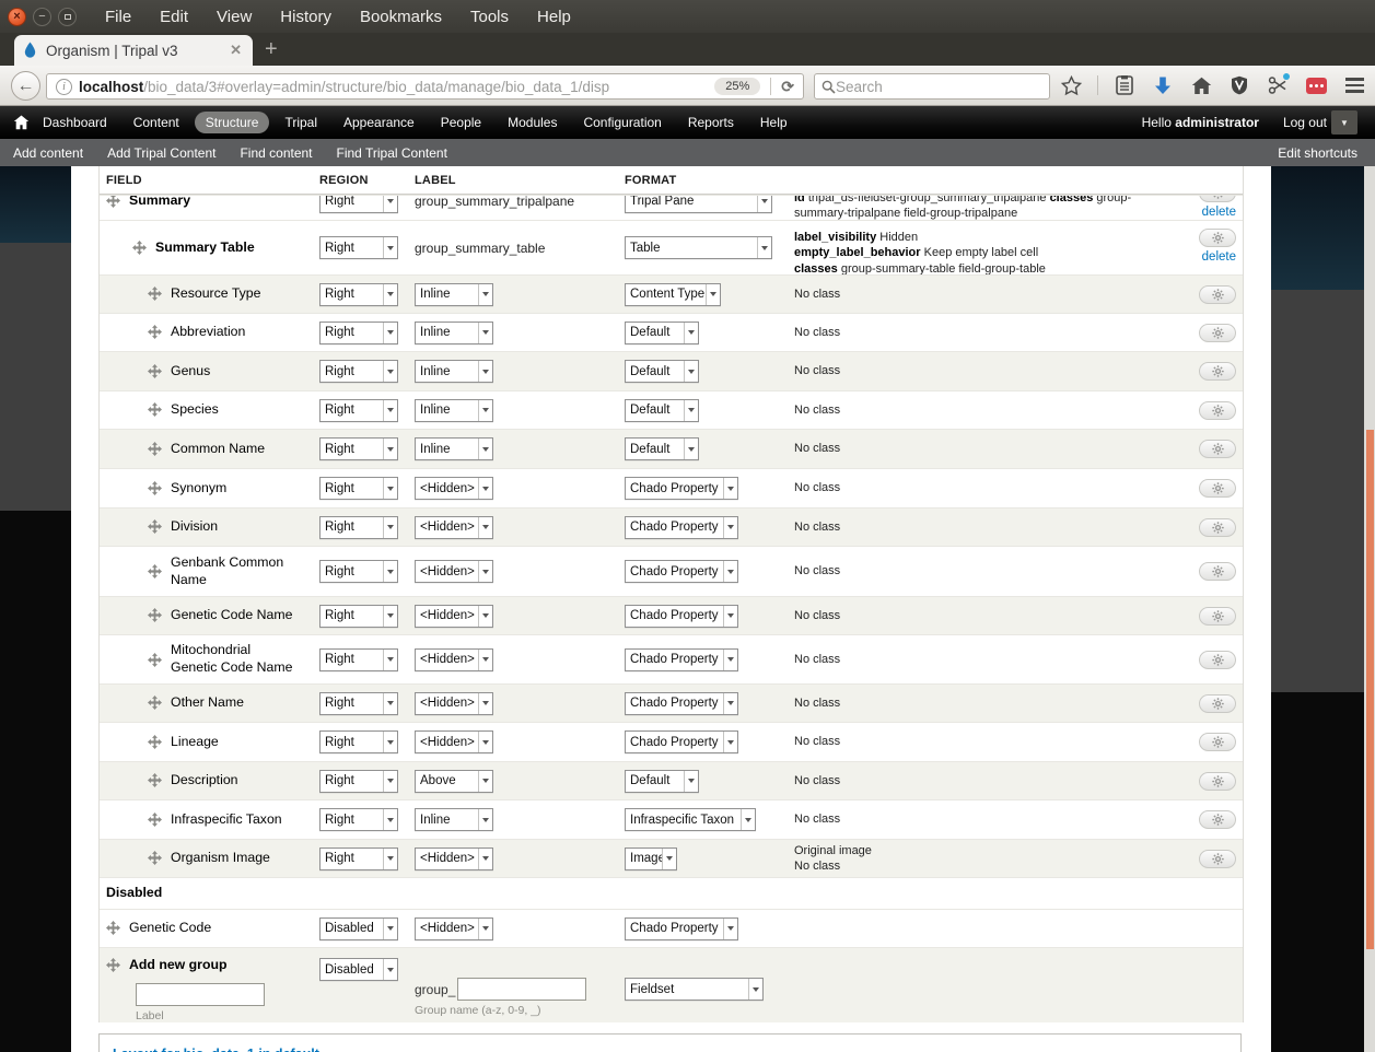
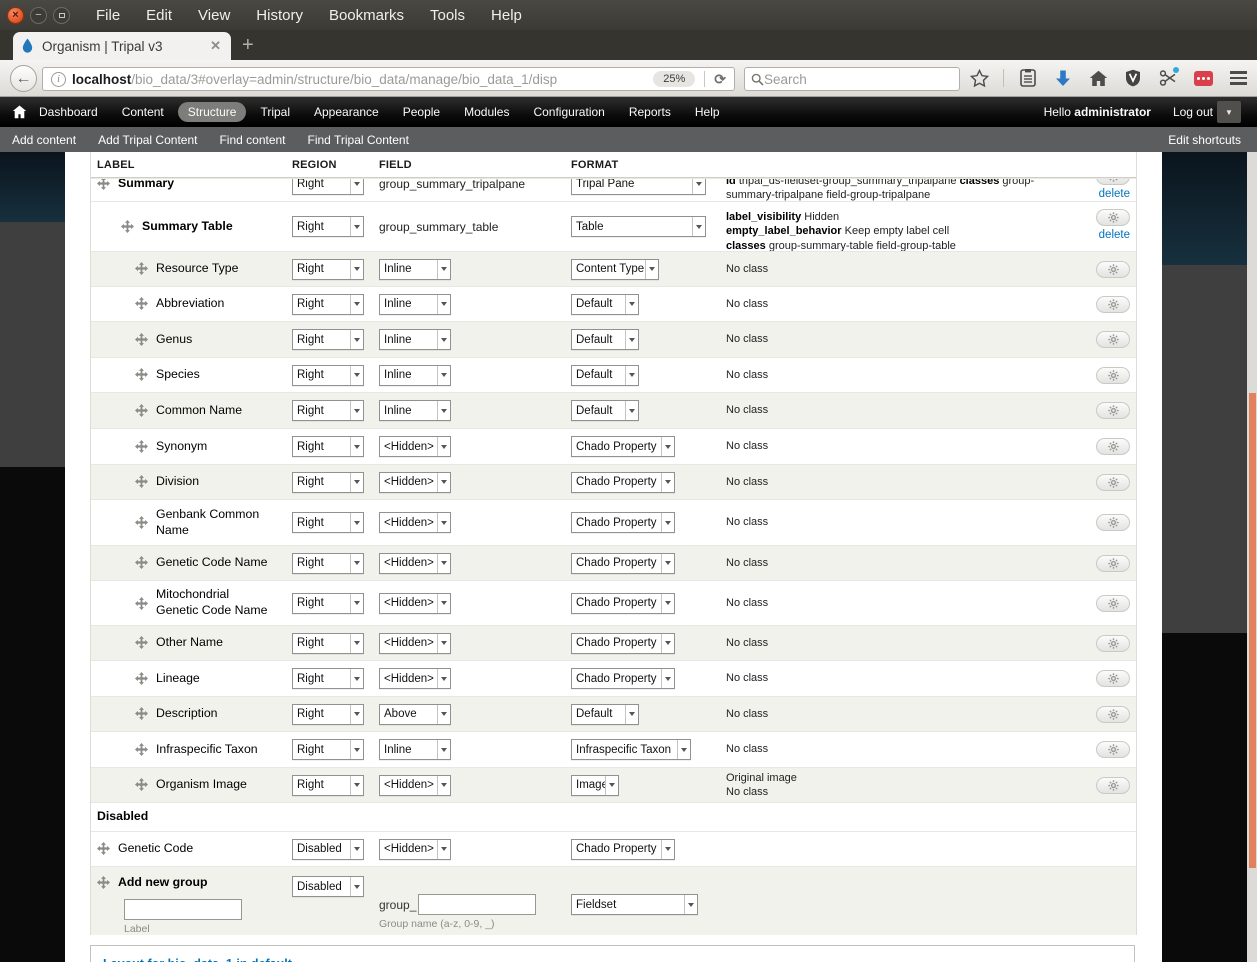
  ×
  −
  File
  Edit
  View
  History
  Bookmarks
  Tools
  Help
  Organism | Tripal v3
  ✕
  +
  ←
  i
  localhost/bio_data/3#overlay=admin/structure/bio_data/manage/bio_data_1/disp
  25%
  ⟳
  Search
  Dashboard
  Content
  Structure
  Tripal
  Appearance
  People
  Modules
  Configuration
  Reports
  Help
  Hello administrator
  Log out
  ▼
  Add content
  Add Tripal Content
  Find content
  Find Tripal Content
  Edit shortcuts
- FIELD
+ LABEL
  REGION
- LABEL
+ FIELD
  FORMAT
  Summary
  Right
  group_summary_tripalpane
  Tripal Pane
  id tripal_ds-fieldset-group_summary_tripalpane classes group-summary-tripalpane field-group-tripalpane
  delete
  Summary Table
  Right
  group_summary_table
  Table
  label_visibility Hidden
  empty_label_behavior Keep empty label cell
  classes group-summary-table field-group-table
  delete
  Resource Type
  Right
  Inline
  Content Type
  No class
  Abbreviation
  Right
  Inline
  Default
  No class
  Genus
  Right
  Inline
  Default
  No class
  Species
  Right
  Inline
  Default
  No class
  Common Name
  Right
  Inline
  Default
  No class
  Synonym
  Right
  <Hidden>
  Chado Property
  No class
  Division
  Right
  <Hidden>
  Chado Property
  No class
  Genbank Common Name
  Right
  <Hidden>
  Chado Property
  No class
  Genetic Code Name
  Right
  <Hidden>
  Chado Property
  No class
  Mitochondrial Genetic Code Name
  Right
  <Hidden>
  Chado Property
  No class
  Other Name
  Right
  <Hidden>
  Chado Property
  No class
  Lineage
  Right
  <Hidden>
  Chado Property
  No class
  Description
  Right
  Above
  Default
  No class
  Infraspecific Taxon
  Right
  Inline
  Infraspecific Taxon
  No class
  Organism Image
  Right
  <Hidden>
  Image
  Original image
  No class
  Disabled
  Genetic Code
  Disabled
  <Hidden>
  Chado Property
  Add new group
  Label
  Disabled
  group_
  Group name (a-z, 0-9, _)
  Fieldset
